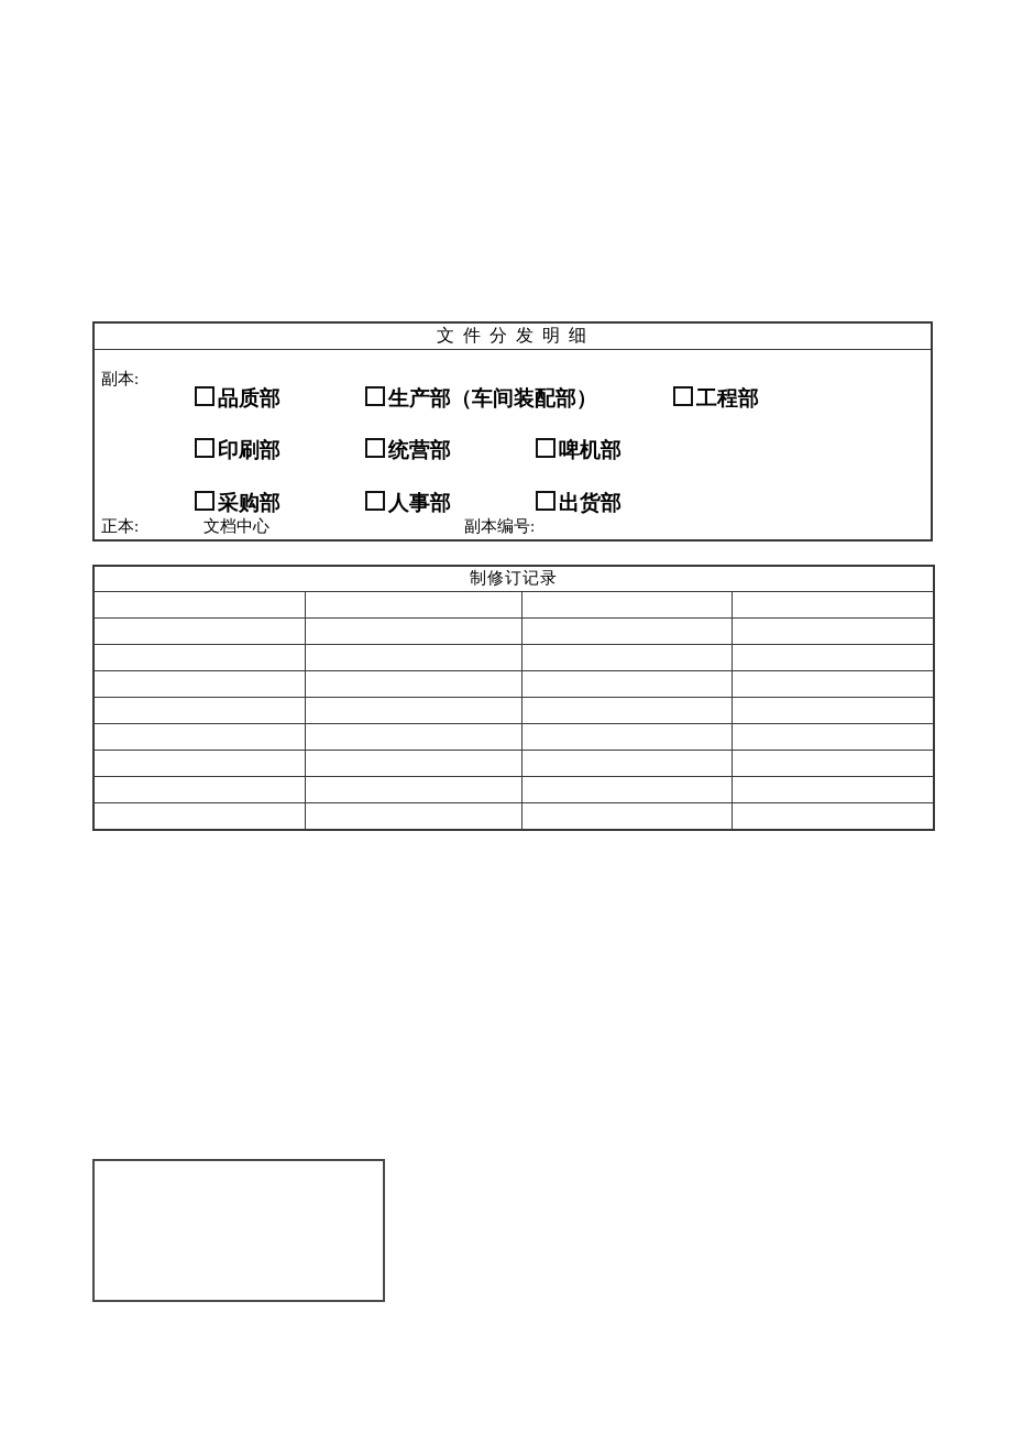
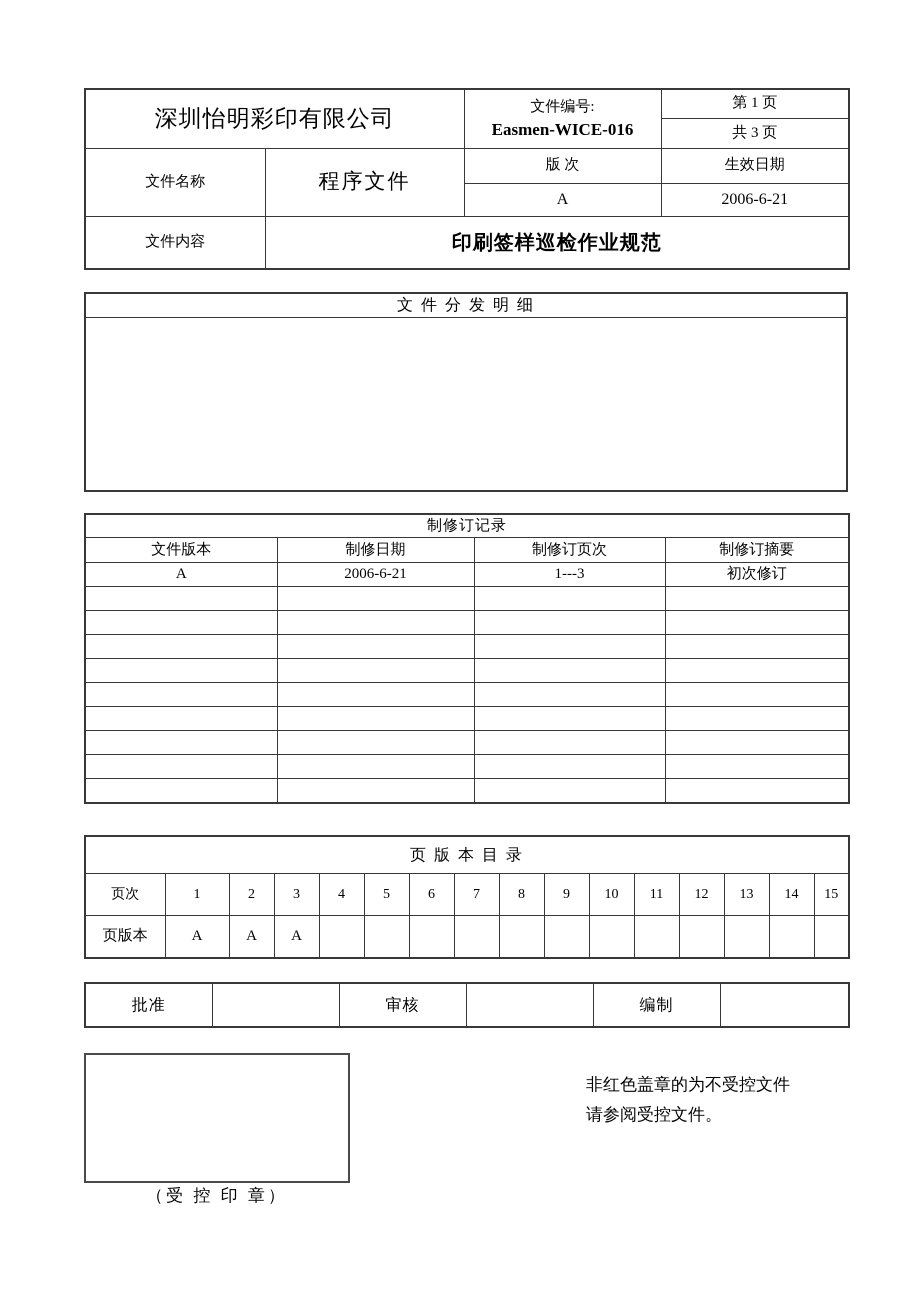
+ 深圳怡明彩印有限公司	文件编号: Easmen-WICE-016	第 1 页
+ 共 3 页
+ 文件名称	程序文件	版 次	生效日期
+ A	2006-6-21
+ 文件内容	印刷签样巡检作业规范
  文 件 分 发 明 细
- 副本:
- 正本:
- 文档中心
- 副本编号:
- 品质部
- 生产部（车间装配部）
- 工程部
- 印刷部
- 统营部
- 啤机部
- 采购部
- 人事部
- 出货部
  制修订记录
+ 文件版本	制修日期	制修订页次	制修订摘要
+ A	2006-6-21	1---3	初次修订
+ 页 版 本 目 录
+ 页次	1	2	3	4	5	6	7	8	9	10	11	12	13	14	15
+ 页版本	A	A	A
+ 批准		审核		编制
+ （受 控 印 章）
+ 非红色盖章的为不受控文件
+ 请参阅受控文件。
